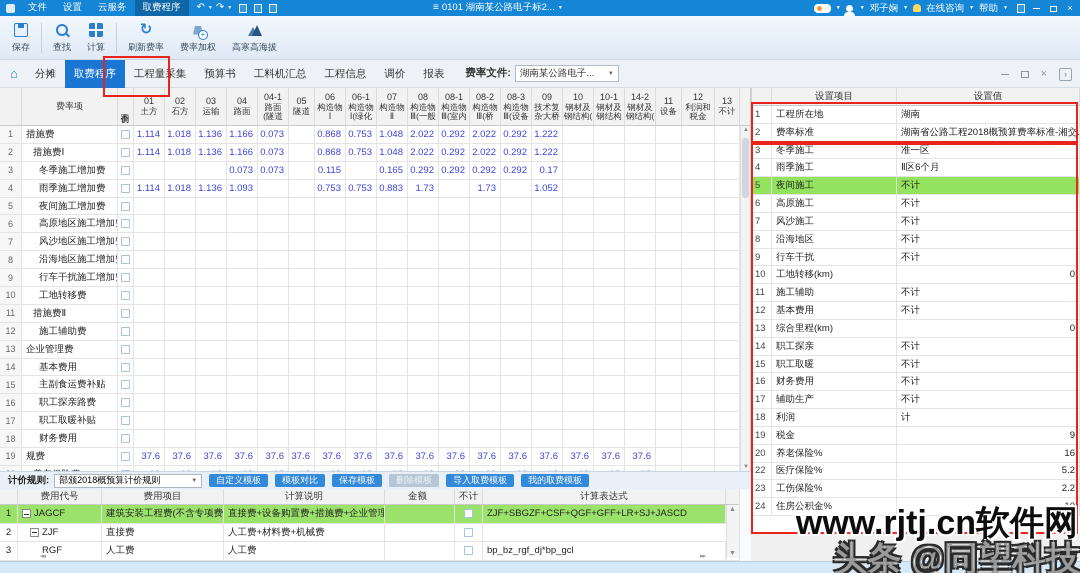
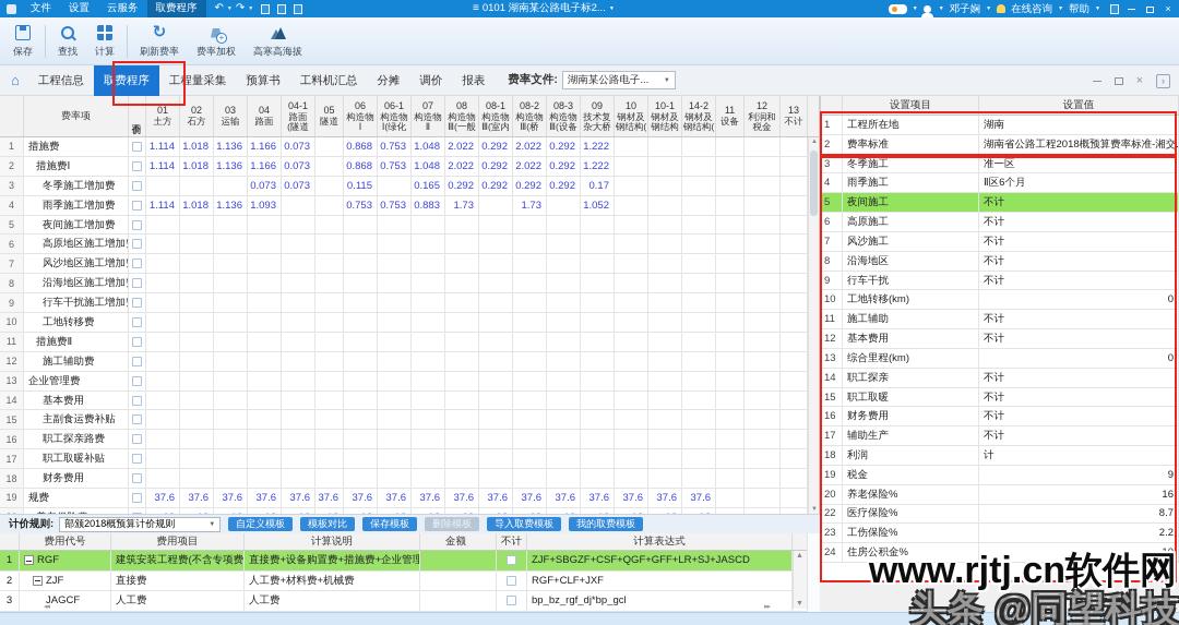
  文件
  设置
  云服务
  取费程序
  ↶
  ↷
  ≡
  0101 湖南某公路电子标2...
  邓子娴
  在线咨询
  帮助
  ×
  保存
  查找
  计算
  刷新费率
  费率加权
  高寒高海拔
  ⌂
- 分摊
+ 工程信息
  取费程序
  工程量采集
  预算书
  工料机汇总
- 工程信息
+ 分摊
  调价
  报表
  费率文件:
  湖南某公路电子...
  ×
  ›
  费率项
  01
  土方
  02
  石方
  03
  运输
  04
  路面
  04-1
  路面
  (隧道
  05
  隧道
  06
  构造物
  Ⅰ
  06-1
  构造物
  Ⅰ(绿化
  07
  构造物
  Ⅱ
  08
  构造物
  Ⅲ(一般
  08-1
  构造物
  Ⅲ(室内
  08-2
  构造物
  Ⅲ(桥
  08-3
  构造物
  Ⅲ(设备
  09
  技术复
  杂大桥
  10
  钢材及
  钢结构(
  10-1
  钢材及
  钢结构
  14-2
  钢材及
  钢结构(
  11
  设备
  12
  利润和
  税金
  13
  不计
  1
  措施费
  1.114
  1.018
  1.136
  1.166
  0.073
  0.868
  0.753
  1.048
  2.022
  0.292
  2.022
  0.292
  1.222
  2
  措施费Ⅰ
  1.114
  1.018
  1.136
  1.166
  0.073
  0.868
  0.753
  1.048
  2.022
  0.292
  2.022
  0.292
  1.222
  3
  冬季施工增加费
  0.073
  0.073
  0.115
  0.165
  0.292
  0.292
  0.292
  0.292
  0.17
  4
  雨季施工增加费
  1.114
  1.018
  1.136
  1.093
  0.753
  0.753
  0.883
  1.73
  1.73
  1.052
  5
  夜间施工增加费
  6
  高原地区施工增加
  7
  风沙地区施工增加
  8
  沿海地区施工增加
  9
  行车干扰施工增加
  10
  工地转移费
  11
  措施费Ⅱ
  12
  施工辅助费
  13
  企业管理费
  14
  基本费用
  15
  主副食运费补贴
  16
  职工探亲路费
  17
  职工取暖补贴
  18
  财务费用
  19
  规费
  37.6
  37.6
  37.6
  37.6
  37.6
  37.6
  37.6
  37.6
  37.6
  37.6
  37.6
  37.6
  37.6
  37.6
  37.6
  37.6
  37.6
  设置项目
  设置值
  1
  工程所在地
  湖南
  2
  费率标准
  湖南省公路工程2018概预算费率标准-湘交.
  3
  冬季施工
  准一区
  4
  雨季施工
  Ⅱ区6个月
  5
  夜间施工
  不计
  6
  高原施工
  不计
  7
  风沙施工
  不计
  8
  沿海地区
  不计
  9
  行车干扰
  不计
  10
  工地转移(km)
  0
  11
  施工辅助
  不计
  12
  基本费用
  不计
  13
  综合里程(km)
  0
  14
  职工探亲
  不计
  15
  职工取暖
  不计
  16
  财务费用
  不计
  17
  辅助生产
  不计
  18
  利润
  计
  19
  税金
  9
  20
  养老保险%
  16
  22
  医疗保险%
- 5.2
+ 8.7
  23
  工伤保险%
  2.2
  24
  住房公积金%
  10
  计价规则:
  部颁2018概预算计价规则
  自定义模板
  模板对比
  保存模板
  删除模板
  导入取费模板
  我的取费模板
  费用代号
  费用项目
  计算说明
  金额
  不计
  计算表达式
  1
- JAGCF
+ RGF
  建筑安装工程费(不含专项费
  直接费+设备购置费+措施费+企业管理
  ZJF+SBGZF+CSF+QGF+GFF+LR+SJ+JASCD
  2
  ZJF
  直接费
  人工费+材料费+机械费
+ RGF+CLF+JXF
  3
- RGF
+ JAGCF
  人工费
  人工费
  bp_bz_rgf_dj*bp_gcl
  www.rjtj.cn软件网
  头条 @同望科技
